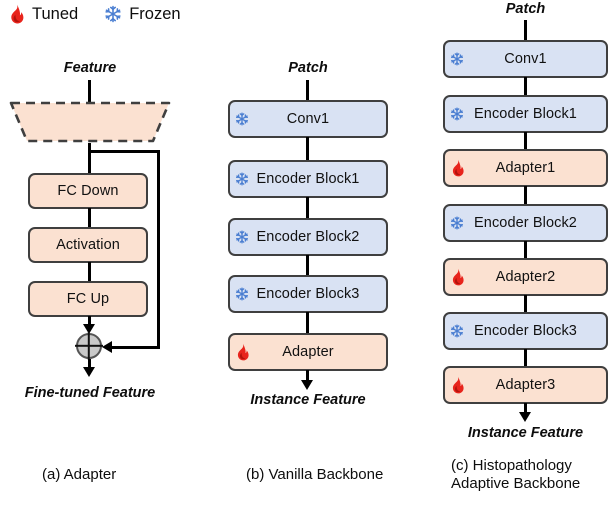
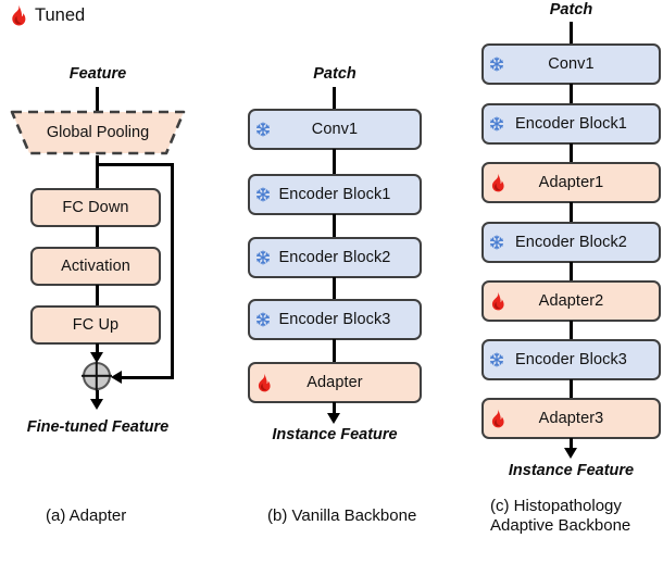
  Tuned
- Frozen
  Feature
+ Global Pooling
  FC Down
  Activation
  FC Up
  Fine-tuned Feature
  (a) Adapter
  Patch
  Conv1
  Encoder Block1
  Encoder Block2
  Encoder Block3
  Adapter
  Instance Feature
  (b) Vanilla Backbone
  Patch
  Conv1
  Encoder Block1
  Adapter1
  Encoder Block2
  Adapter2
  Encoder Block3
  Adapter3
  Instance Feature
  (c) Histopathology
  Adaptive Backbone
